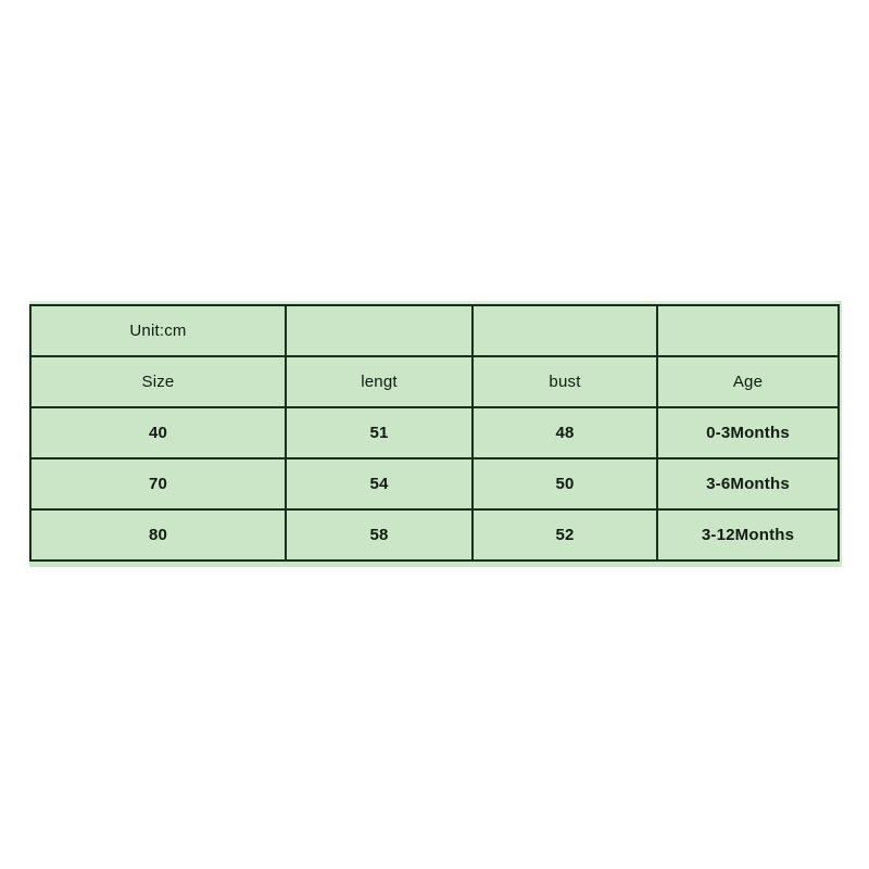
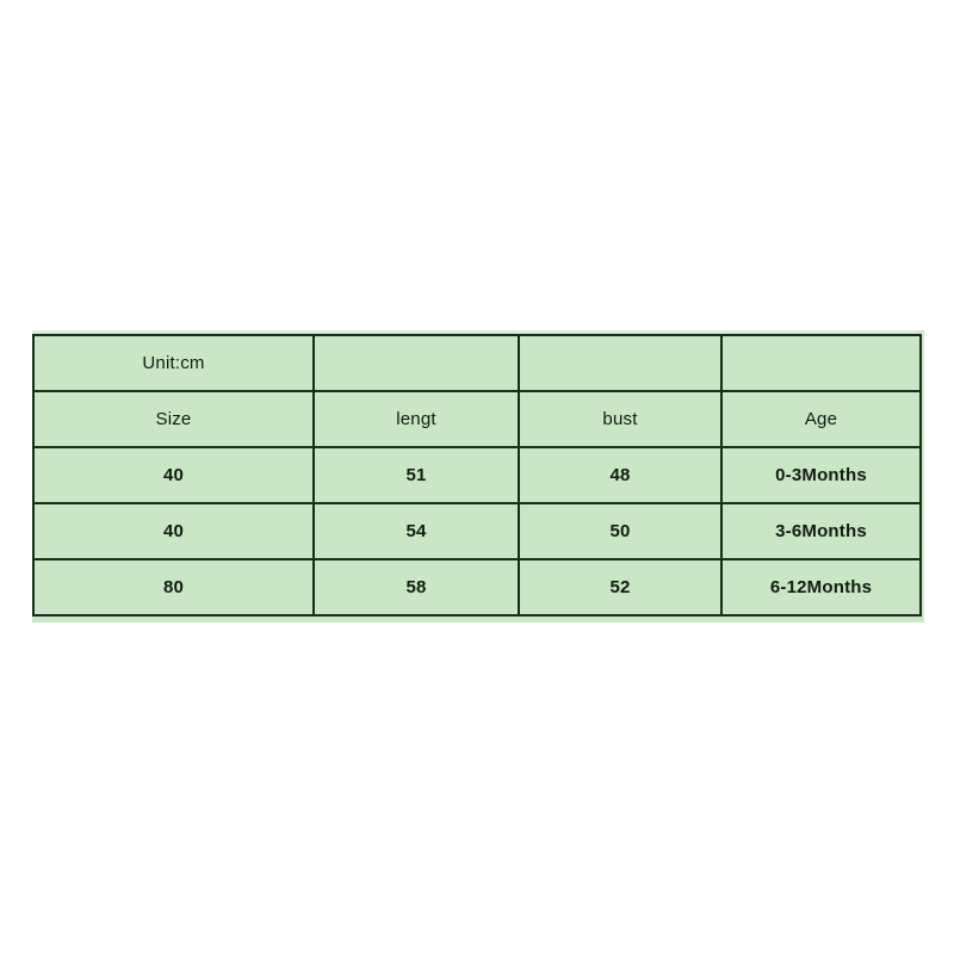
  Unit:cm
  Size	lengt	bust	Age
  40	51	48	0-3Months
- 70	54	50	3-6Months
+ 40	54	50	3-6Months
- 80	58	52	3-12Months
+ 80	58	52	6-12Months
